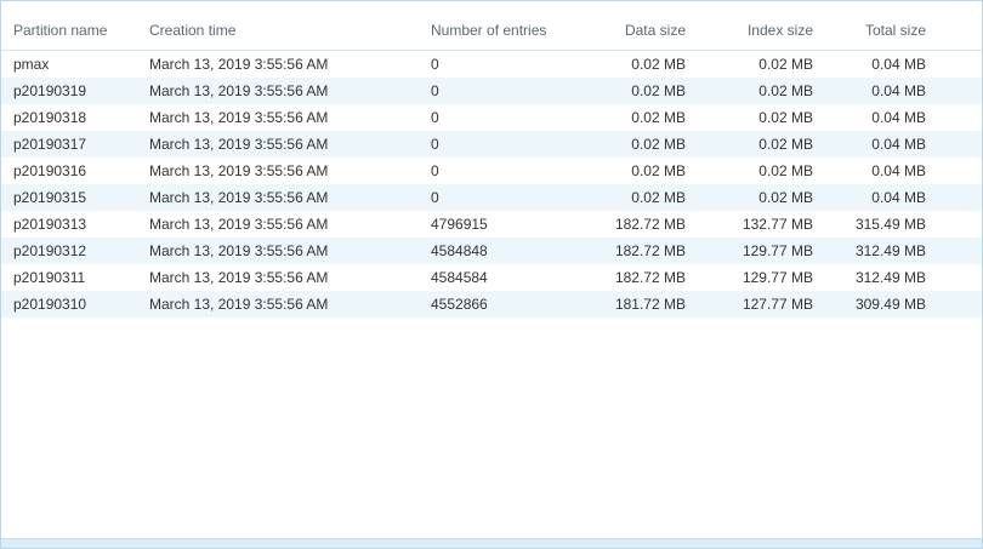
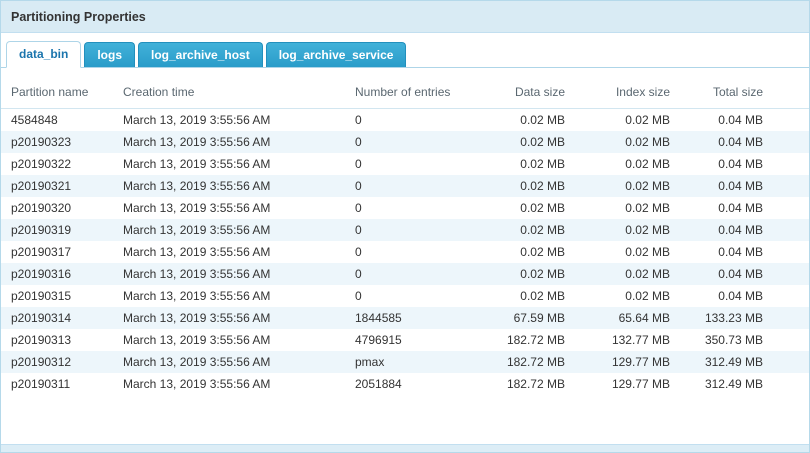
+ Partitioning Properties
+ data_bin
+ logs
+ log_archive_host
+ log_archive_service
  Partition name	Creation time	Number of entries	Data size	Index size	Total size
- pmax	March 13, 2019 3:55:56 AM	0	0.02 MB	0.02 MB	0.04 MB
+ 4584848	March 13, 2019 3:55:56 AM	0	0.02 MB	0.02 MB	0.04 MB
+ p20190323	March 13, 2019 3:55:56 AM	0	0.02 MB	0.02 MB	0.04 MB
+ p20190322	March 13, 2019 3:55:56 AM	0	0.02 MB	0.02 MB	0.04 MB
+ p20190321	March 13, 2019 3:55:56 AM	0	0.02 MB	0.02 MB	0.04 MB
+ p20190320	March 13, 2019 3:55:56 AM	0	0.02 MB	0.02 MB	0.04 MB
  p20190319	March 13, 2019 3:55:56 AM	0	0.02 MB	0.02 MB	0.04 MB
- p20190318	March 13, 2019 3:55:56 AM	0	0.02 MB	0.02 MB	0.04 MB
  p20190317	March 13, 2019 3:55:56 AM	0	0.02 MB	0.02 MB	0.04 MB
  p20190316	March 13, 2019 3:55:56 AM	0	0.02 MB	0.02 MB	0.04 MB
  p20190315	March 13, 2019 3:55:56 AM	0	0.02 MB	0.02 MB	0.04 MB
+ p20190314	March 13, 2019 3:55:56 AM	1844585	67.59 MB	65.64 MB	133.23 MB
- p20190313	March 13, 2019 3:55:56 AM	4796915	182.72 MB	132.77 MB	315.49 MB
+ p20190313	March 13, 2019 3:55:56 AM	4796915	182.72 MB	132.77 MB	350.73 MB
- p20190312	March 13, 2019 3:55:56 AM	4584848	182.72 MB	129.77 MB	312.49 MB
+ p20190312	March 13, 2019 3:55:56 AM	pmax	182.72 MB	129.77 MB	312.49 MB
- p20190311	March 13, 2019 3:55:56 AM	4584584	182.72 MB	129.77 MB	312.49 MB
+ p20190311	March 13, 2019 3:55:56 AM	2051884	182.72 MB	129.77 MB	312.49 MB
- p20190310	March 13, 2019 3:55:56 AM	4552866	181.72 MB	127.77 MB	309.49 MB
